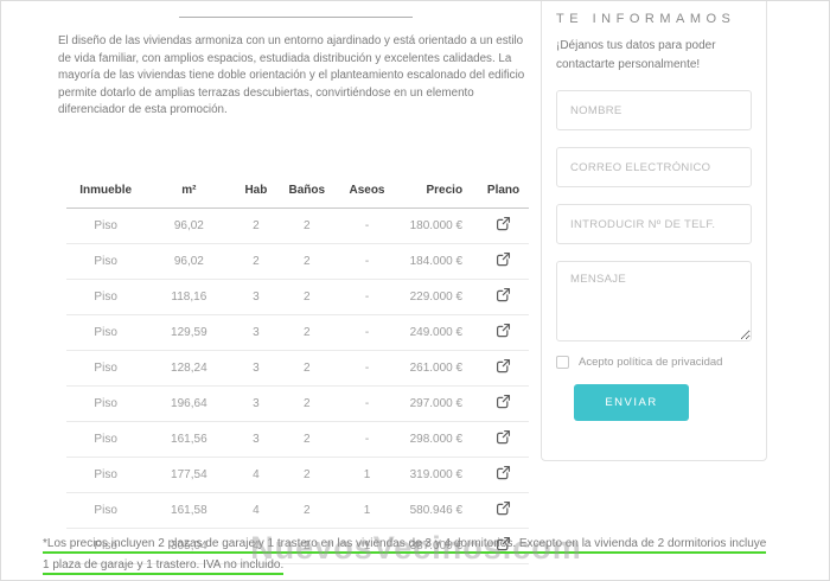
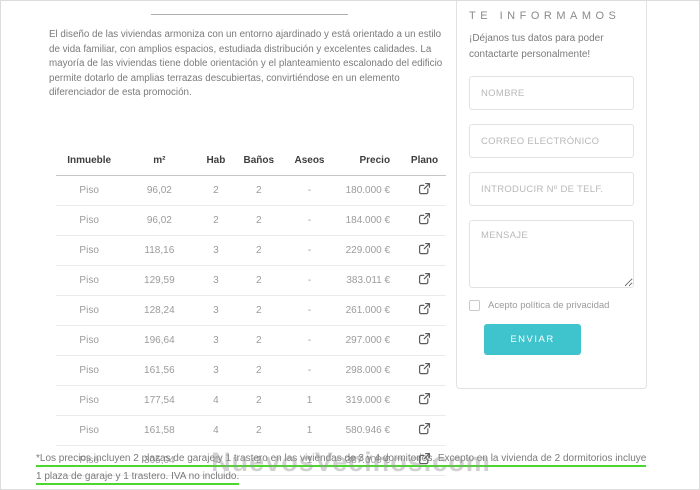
  El diseño de las viviendas armoniza con un entorno ajardinado y está orientado a un estilo de vida familiar, con amplios espacios, estudiada distribución y excelentes calidades. La mayoría de las viviendas tiene doble orientación y el planteamiento escalonado del edificio permite dotarlo de amplias terrazas descubiertas, convirtiéndose en un elemento diferenciador de esta promoción.
  Inmueble	m²	Hab	Baños	Aseos	Precio	Plano
  Piso	96,02	2	2	-	180.000 €
  Piso	96,02	2	2	-	184.000 €
  Piso	118,16	3	2	-	229.000 €
- Piso	129,59	3	2	-	249.000 €
+ Piso	129,59	3	2	-	383.011 €
  Piso	128,24	3	2	-	261.000 €
  Piso	196,64	3	2	-	297.000 €
  Piso	161,56	3	2	-	298.000 €
  Piso	177,54	4	2	1	319.000 €
  Piso	161,58	4	2	1	580.946 €
  Piso	305,04	4	2	1	387.000 €
  *Los precios incluyen 2 plazas de garaje y 1 trastero en las viviendas de 3 y 4 dormitorios. Excepto en la vivienda de 2 dormitorios incluye 1 plaza de garaje y 1 trastero. IVA no incluido.
  NuevosVecinos.com
  TE INFORMAMOS
  ¡Déjanos tus datos para poder contactarte personalmente!
  NOMBRE
  CORREO ELECTRÓNICO
  INTRODUCIR Nº DE TELF.
  MENSAJE
  Acepto política de privacidad
  ENVIAR
